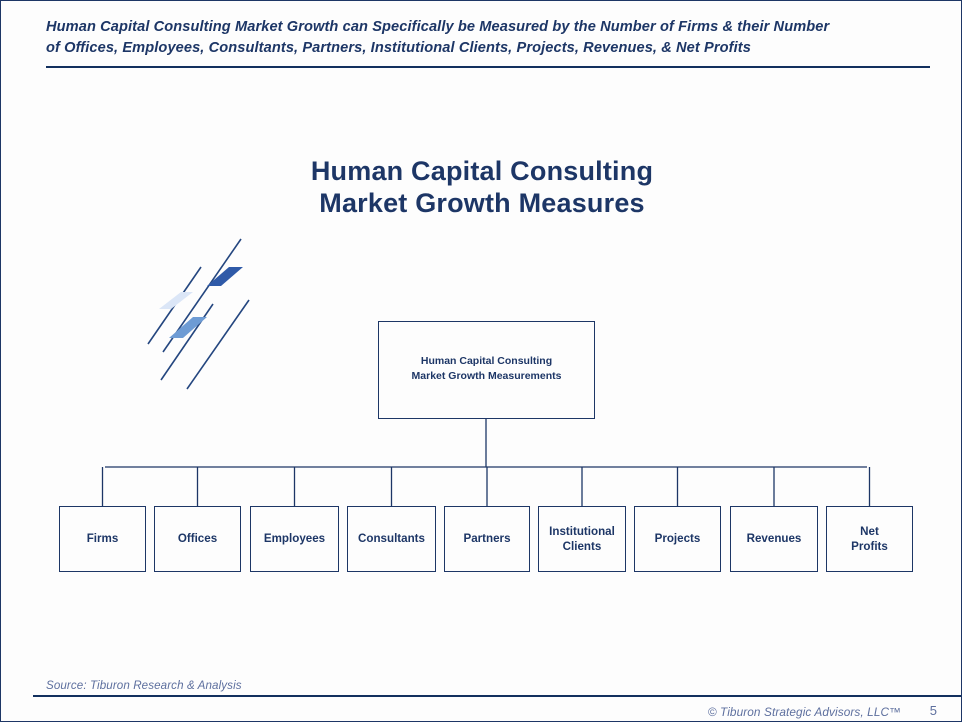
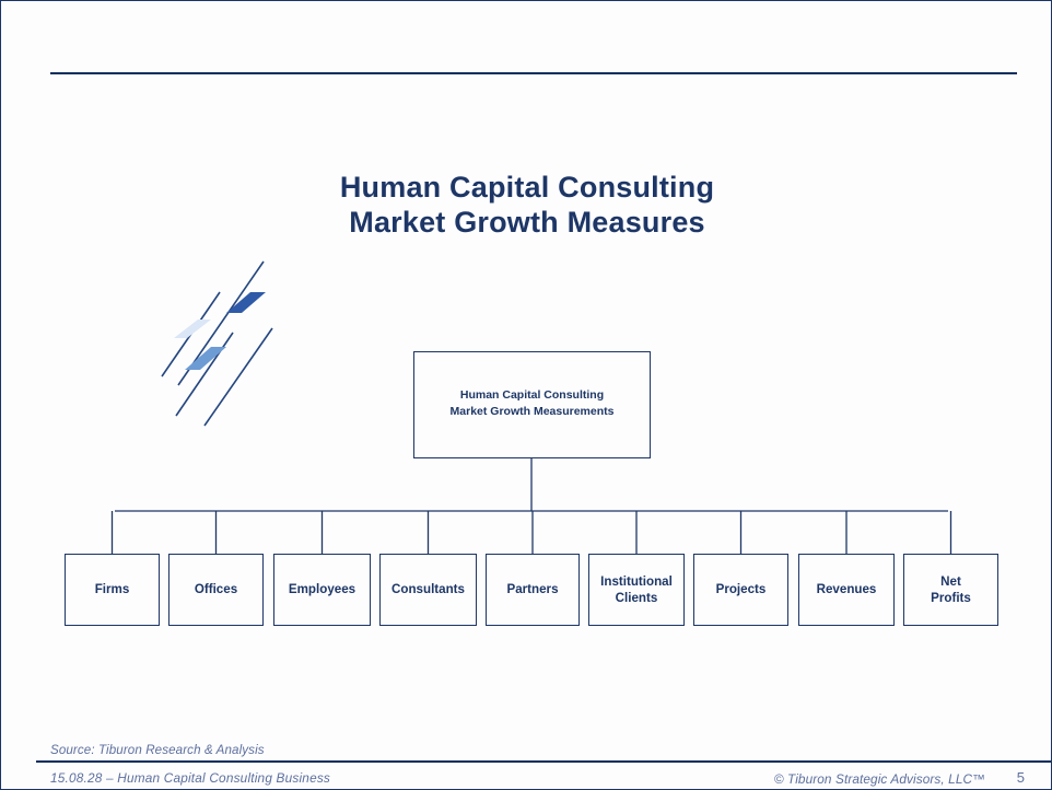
- Human Capital Consulting Market Growth can Specifically be Measured by the Number of Firms & their Number
- of Offices, Employees, Consultants, Partners, Institutional Clients, Projects, Revenues, & Net Profits
  Human Capital Consulting
  Market Growth Measures
  Human Capital Consulting
  Market Growth Measurements
  Firms
  Offices
  Employees
  Consultants
  Partners
  Institutional
  Clients
  Projects
  Revenues
  Net
  Profits
  Source: Tiburon Research & Analysis
+ 15.08.28 – Human Capital Consulting Business
  © Tiburon Strategic Advisors, LLC™
  5
